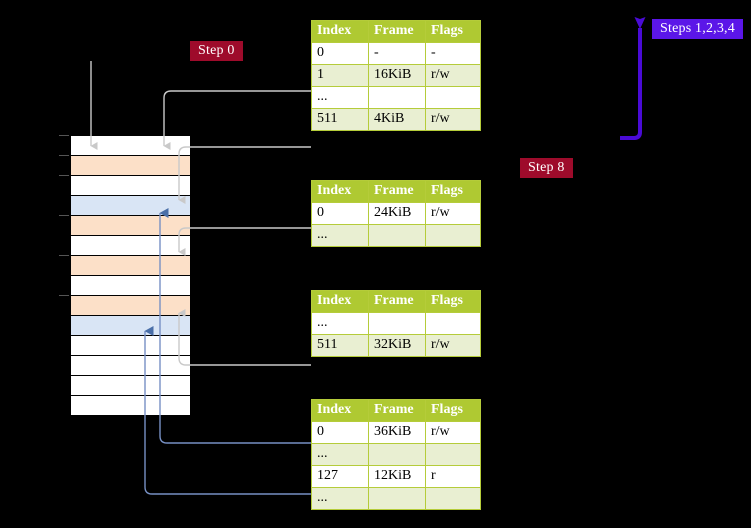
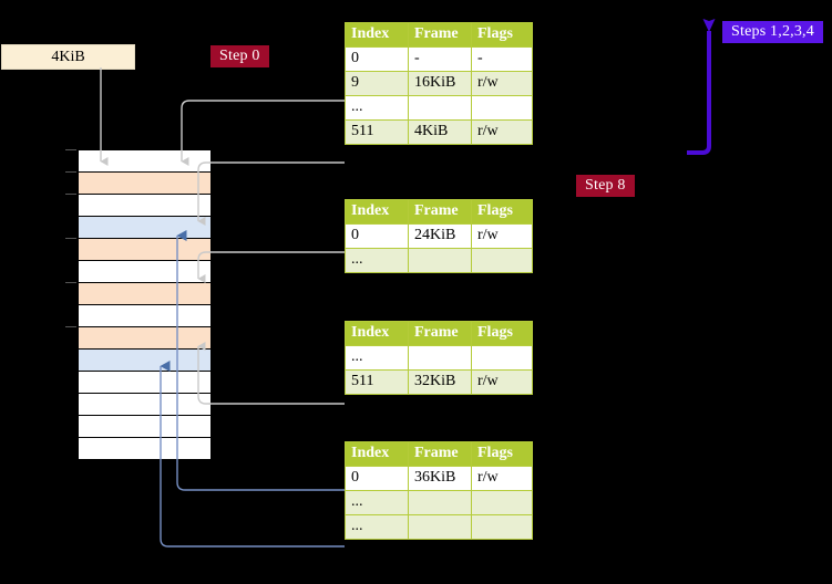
+ 4KiB
  Step 0
  Steps 1,2,3,4
  Step 8
  Index	Frame	Flags
  0	-	-
- 1	16KiB	r/w
+ 9	16KiB	r/w
  ...
  511	4KiB	r/w
  Index	Frame	Flags
  0	24KiB	r/w
  ...
  Index	Frame	Flags
  ...
  511	32KiB	r/w
  Index	Frame	Flags
  0	36KiB	r/w
  ...
- 127	12KiB	r
  ...
